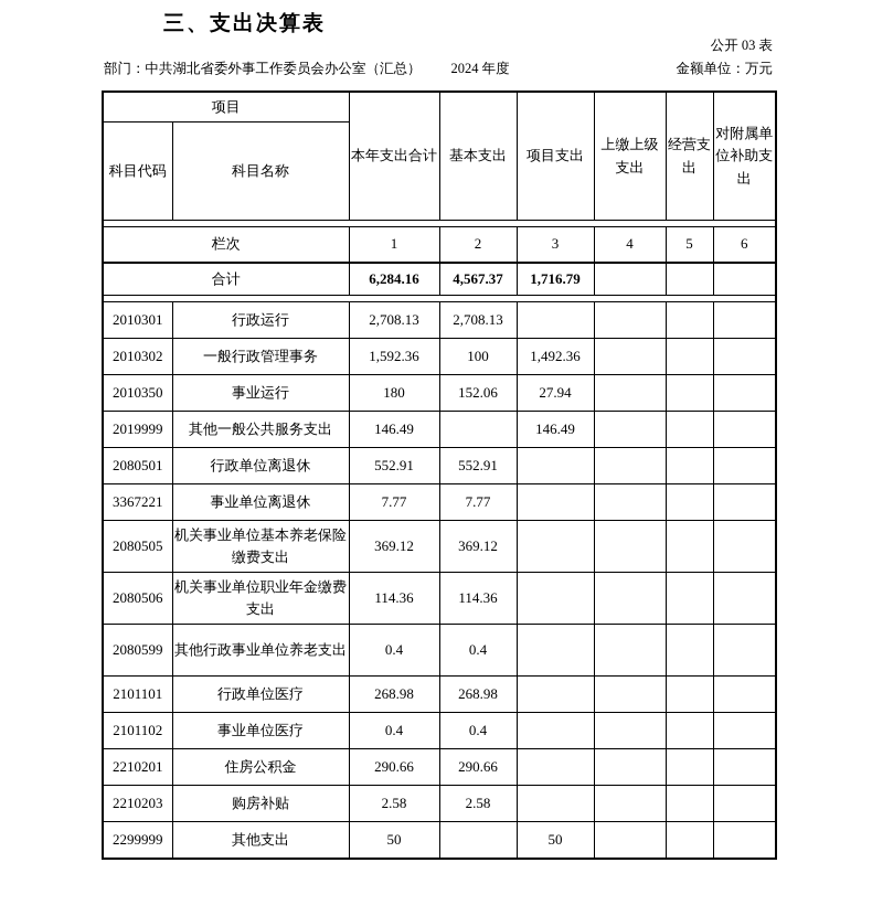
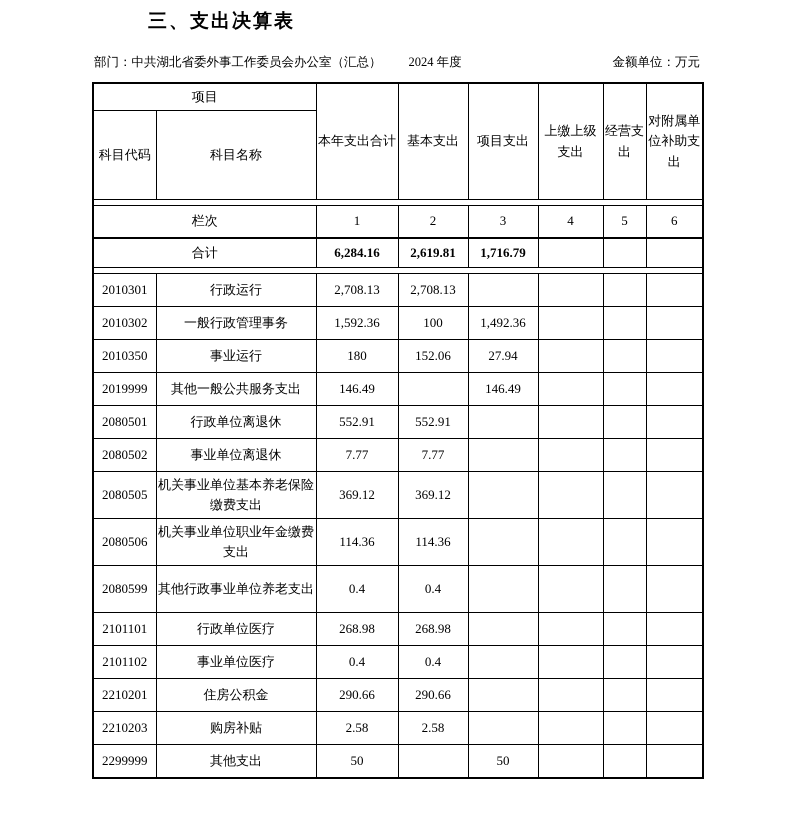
  三、支出决算表
- 公开 03 表
  部门：中共湖北省委外事工作委员会办公室（汇总） 2024 年度
  金额单位：万元
  项目	本年支出合计	基本支出	项目支出	上缴上级支出	经营支出	对附属单位补助支出
  科目代码	科目名称
  栏次	1	2	3	4	5	6
- 合计	6,284.16	4,567.37	1,716.79
+ 合计	6,284.16	2,619.81	1,716.79
  2010301	行政运行	2,708.13	2,708.13
  2010302	一般行政管理事务	1,592.36	100	1,492.36
  2010350	事业运行	180	152.06	27.94
  2019999	其他一般公共服务支出	146.49		146.49
  2080501	行政单位离退休	552.91	552.91
- 3367221	事业单位离退休	7.77	7.77
+ 2080502	事业单位离退休	7.77	7.77
  2080505	机关事业单位基本养老保险缴费支出	369.12	369.12
  2080506	机关事业单位职业年金缴费支出	114.36	114.36
  2080599	其他行政事业单位养老支出	0.4	0.4
  2101101	行政单位医疗	268.98	268.98
  2101102	事业单位医疗	0.4	0.4
  2210201	住房公积金	290.66	290.66
  2210203	购房补贴	2.58	2.58
  2299999	其他支出	50		50
